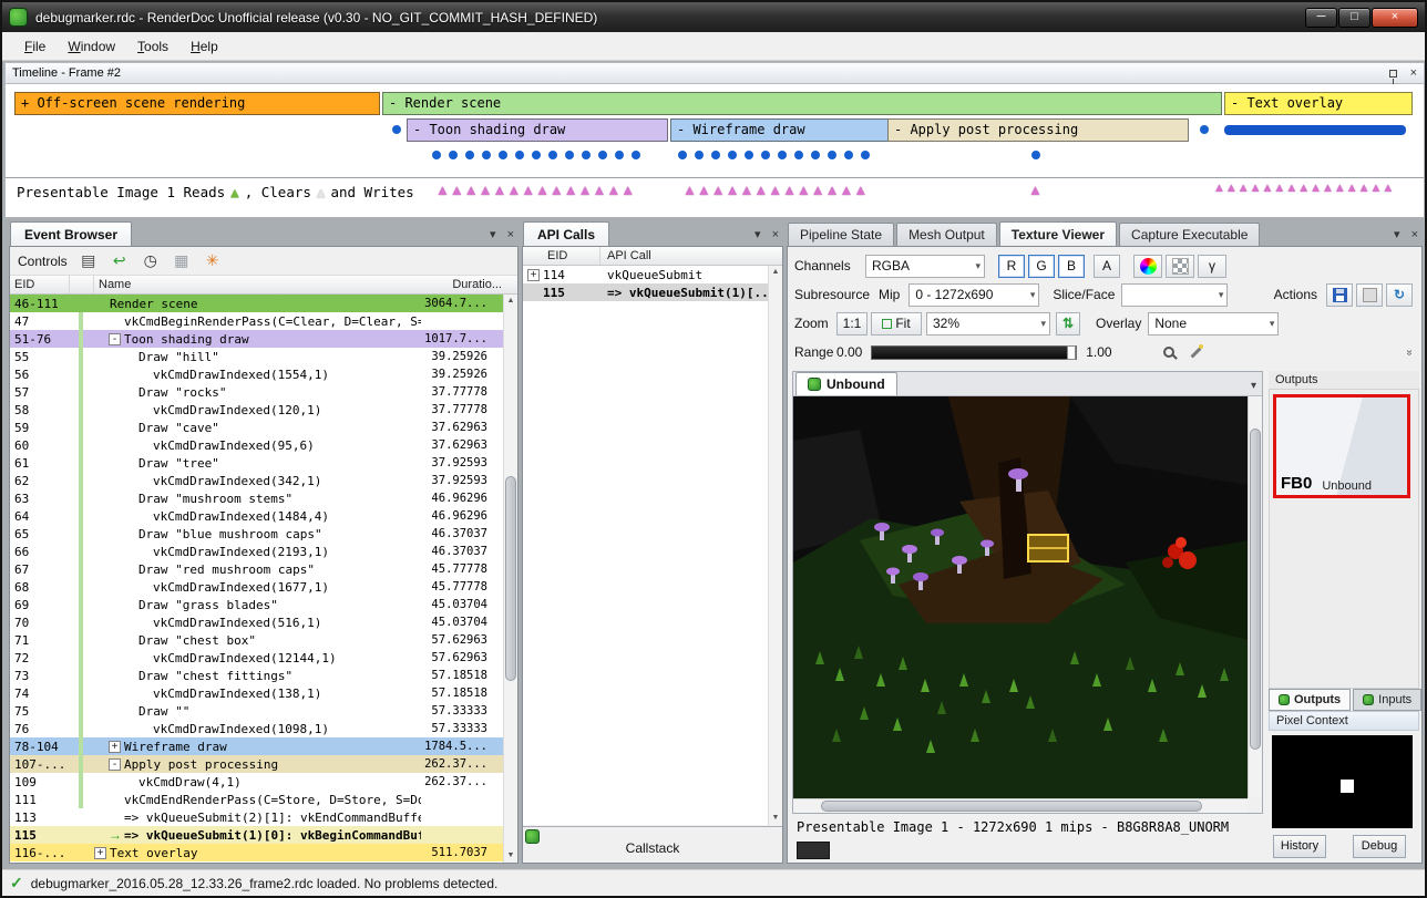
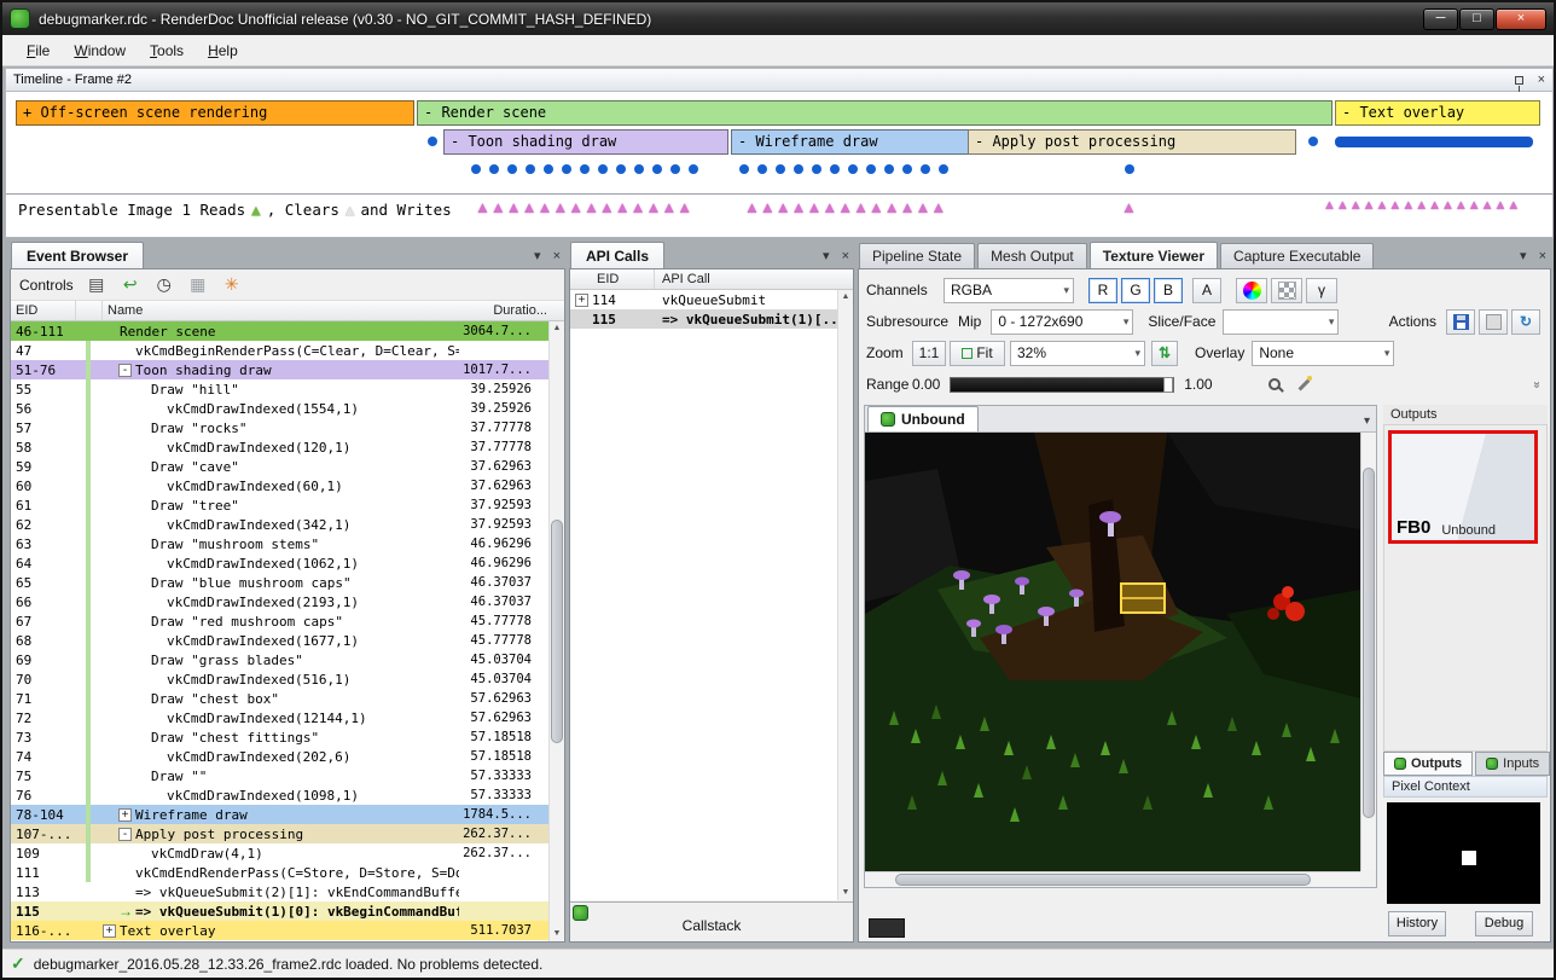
  debugmarker.rdc - RenderDoc Unofficial release (v0.30 - NO_GIT_COMMIT_HASH_DEFINED)
  ─
  □
  ×
  File
  Window
  Tools
  Help
  Timeline - Frame #2
  ×
  + Off-screen scene rendering
  - Render scene
  - Text overlay
  - Toon shading draw
  - Wireframe draw
  - Apply post processing
  Presentable Image 1 Reads
  ▲
  , Clears
  ▲
  and Writes
  ▲▲▲▲▲▲▲▲▲▲▲▲▲▲
  ▲▲▲▲▲▲▲▲▲▲▲▲▲
  ▲
  ▲▲▲▲▲▲▲▲▲▲▲▲▲▲▲
  Event Browser
  ▾
  ×
  Controls
  ▤
  ↩
  ◷
  ▦
  ✳
  EID
  Name
  Duratio...
  46-111
  Render scene
  3064.7...
  47
  vkCmdBeginRenderPass(C=Clear, D=Clear, S
  51-76
  -
  Toon shading draw
  1017.7...
  55
  Draw "hill"
  39.25926
  56
  vkCmdDrawIndexed(1554,1)
  39.25926
  57
  Draw "rocks"
  37.77778
  58
  vkCmdDrawIndexed(120,1)
  37.77778
  59
  Draw "cave"
  37.62963
  60
- vkCmdDrawIndexed(95,6)
+ vkCmdDrawIndexed(60,1)
  37.62963
  61
  Draw "tree"
  37.92593
  62
  vkCmdDrawIndexed(342,1)
  37.92593
  63
  Draw "mushroom stems"
  46.96296
  64
- vkCmdDrawIndexed(1484,4)
+ vkCmdDrawIndexed(1062,1)
  46.96296
  65
  Draw "blue mushroom caps"
  46.37037
  66
  vkCmdDrawIndexed(2193,1)
  46.37037
  67
  Draw "red mushroom caps"
  45.77778
  68
  vkCmdDrawIndexed(1677,1)
  45.77778
  69
  Draw "grass blades"
  45.03704
  70
  vkCmdDrawIndexed(516,1)
  45.03704
  71
  Draw "chest box"
  57.62963
  72
  vkCmdDrawIndexed(12144,1)
  57.62963
  73
  Draw "chest fittings"
  57.18518
  74
- vkCmdDrawIndexed(138,1)
+ vkCmdDrawIndexed(202,6)
  57.18518
  75
  Draw ""
  57.33333
  76
  vkCmdDrawIndexed(1098,1)
  57.33333
  78-104
  +
  Wireframe draw
  1784.5...
  107-...
  -
  Apply post processing
  262.37...
  109
  vkCmdDraw(4,1)
  262.37...
  111
  vkCmdEndRenderPass(C=Store, D=Store, S=D
  113
  => vkQueueSubmit(2)[1]: vkEndCommandBuff
  115
  →
  => vkQueueSubmit(1)[0]: vkBeginCommandBu
  116-...
  +
  Text overlay
  511.7037
  API Calls
  ▾
  ×
  EID
  API Call
  +
  114
  vkQueueSubmit
  115
  => vkQueueSubmit(1)[..
  Callstack
  Pipeline State
  Mesh Output
  Texture Viewer
  Capture Executable
  ▾
  ×
  Channels
  RGBA
  ▾
  R
  G
  B
  A
  γ
  Subresource
  Mip
  0 - 1272x690
  ▾
  Slice/Face
  ▾
  Actions
  ↻
  Zoom
  1:1
  Fit
  32%
  ▾
  ⇅
  Overlay
  None
  ▾
  Range
  0.00
  1.00
  Unbound
  ▾
- Presentable Image 1 - 1272x690 1 mips - B8G8R8A8_UNORM
  Outputs
  FB0
  Unbound
  Outputs
  Inputs
  Pixel Context
  History
  Debug
  ✓
  debugmarker_2016.05.28_12.33.26_frame2.rdc loaded. No problems detected.
